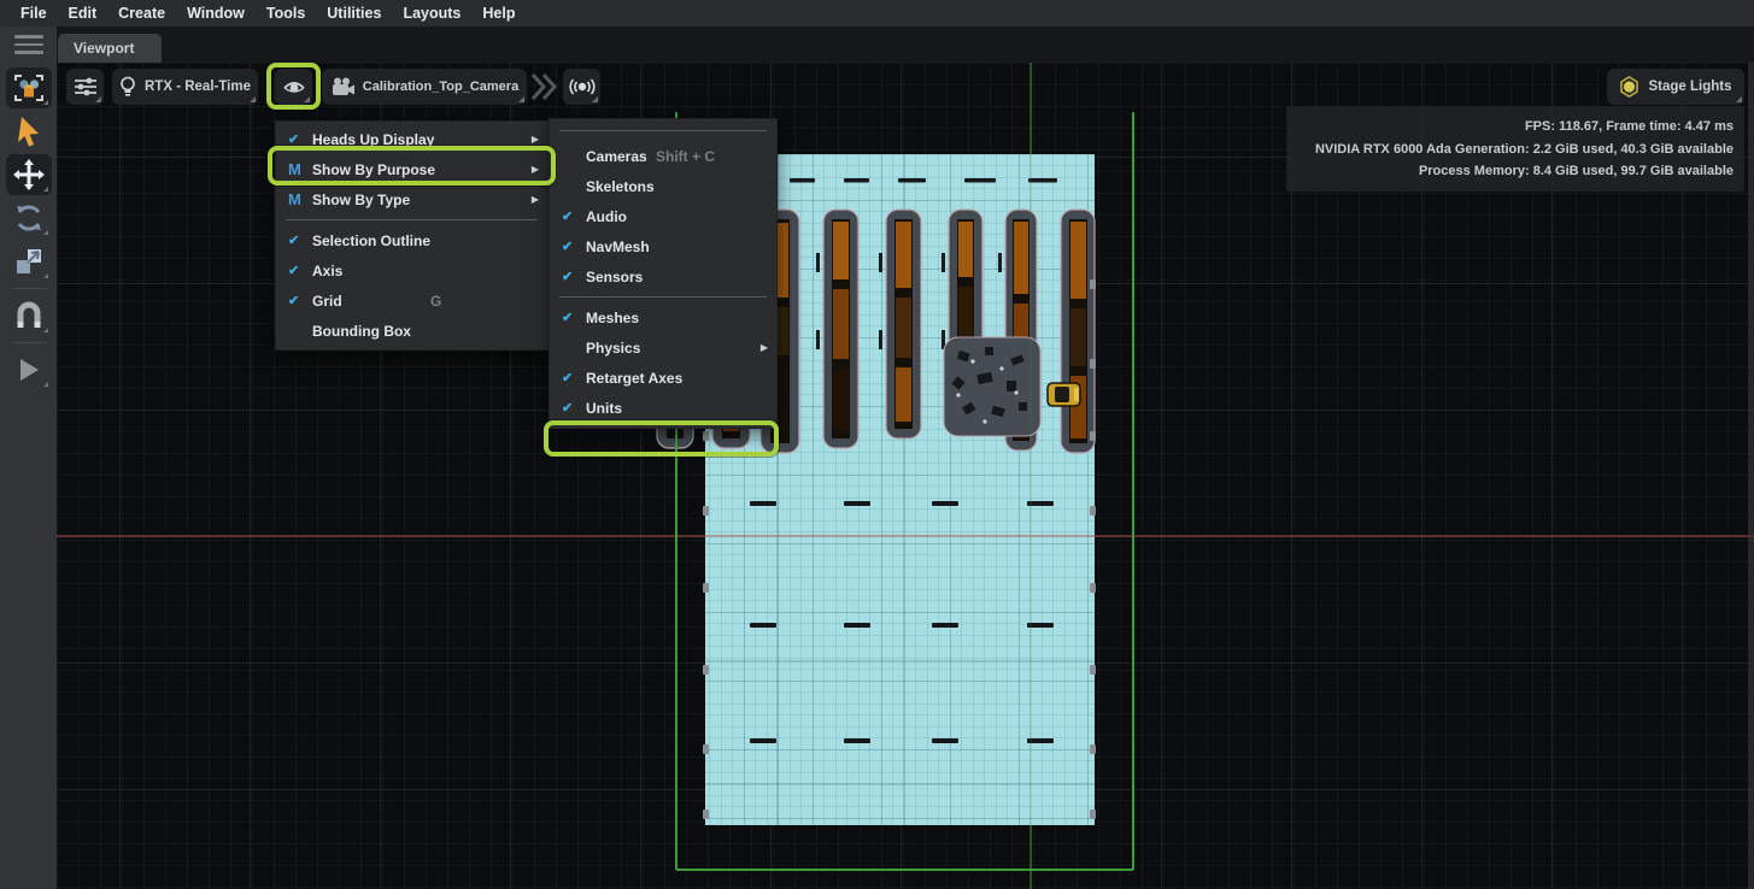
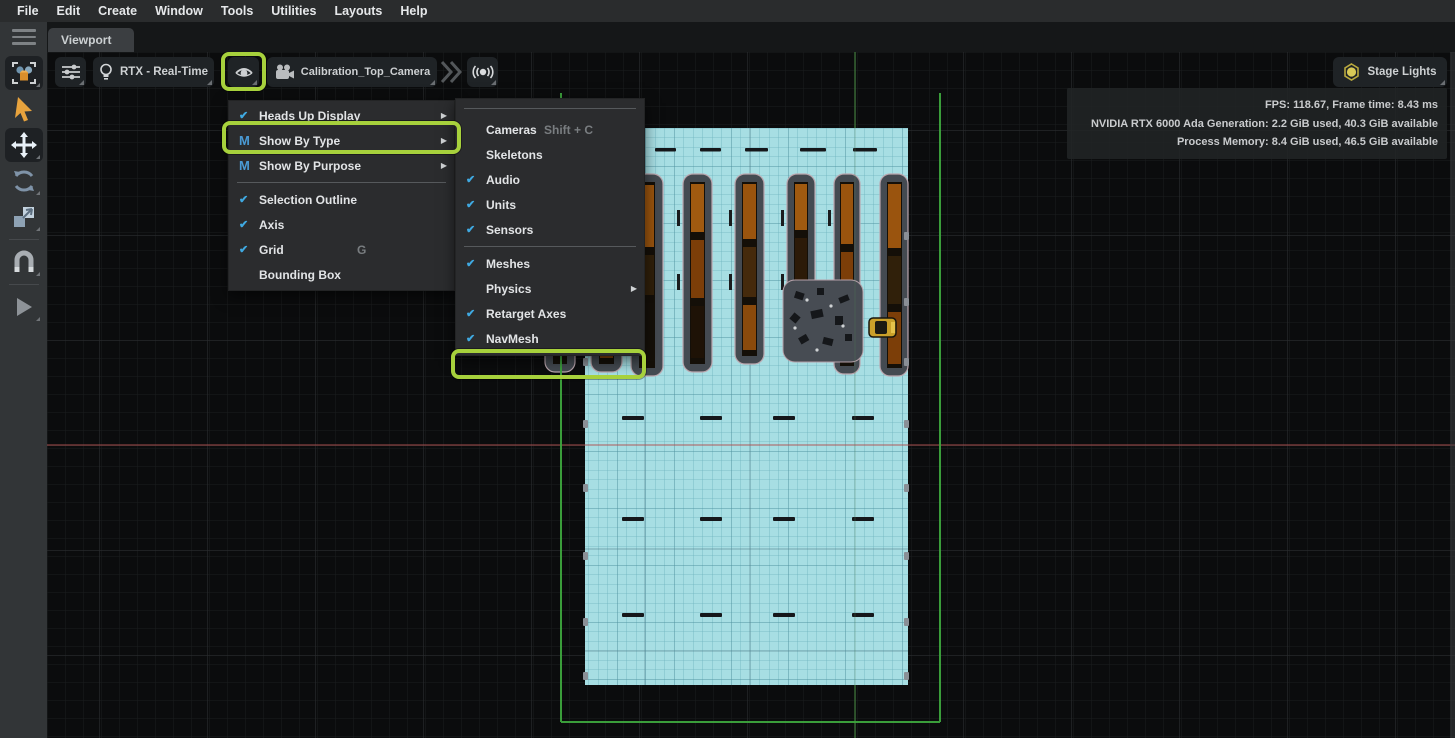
  File
  Edit
  Create
  Window
  Tools
  Utilities
  Layouts
  Help
  Viewport
  RTX - Real-Time
  Calibration_Top_Camera
  Stage Lights
- FPS: 118.67, Frame time: 4.47 ms
+ FPS: 118.67, Frame time: 8.43 ms
  NVIDIA RTX 6000 Ada Generation: 2.2 GiB used, 40.3 GiB available
- Process Memory: 8.4 GiB used, 99.7 GiB available
+ Process Memory: 8.4 GiB used, 46.5 GiB available
  ✔
  Heads Up Display
  ▶
  M
- Show By Purpose
+ Show By Type
  ▶
  M
- Show By Type
+ Show By Purpose
  ▶
  ✔
  Selection Outline
  ✔
  Axis
  ✔
  Grid
  G
  Bounding Box
  Cameras
  Shift + C
  Skeletons
  ✔
  Audio
  ✔
- NavMesh
+ Units
  ✔
  Sensors
  ✔
  Meshes
  Physics
  ▶
  ✔
  Retarget Axes
  ✔
- Units
+ NavMesh
